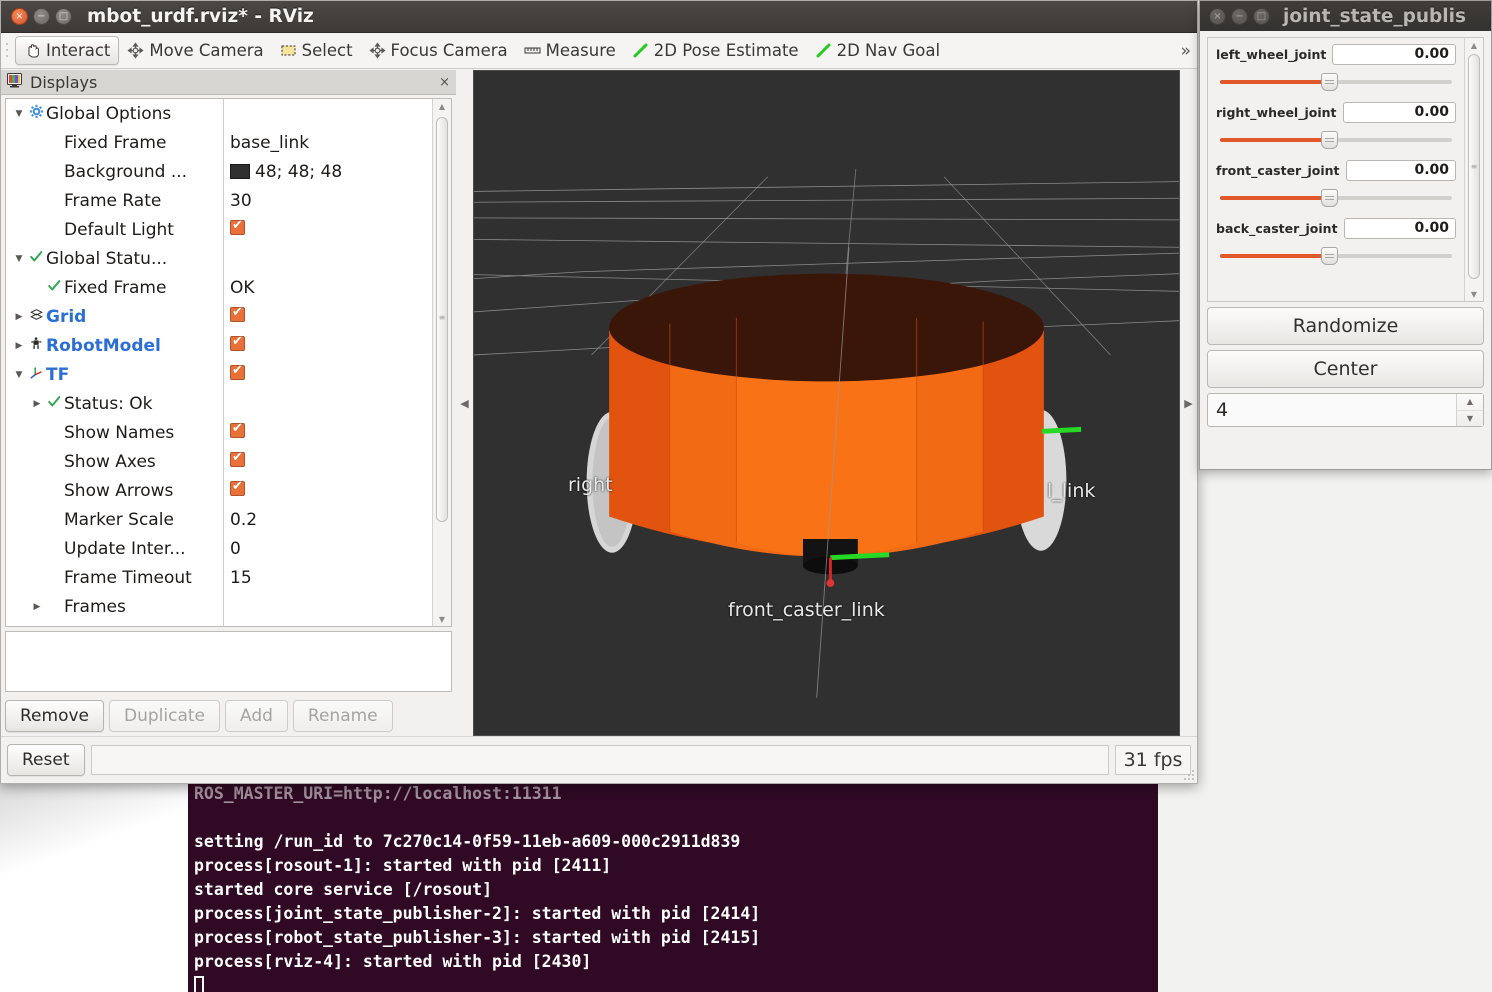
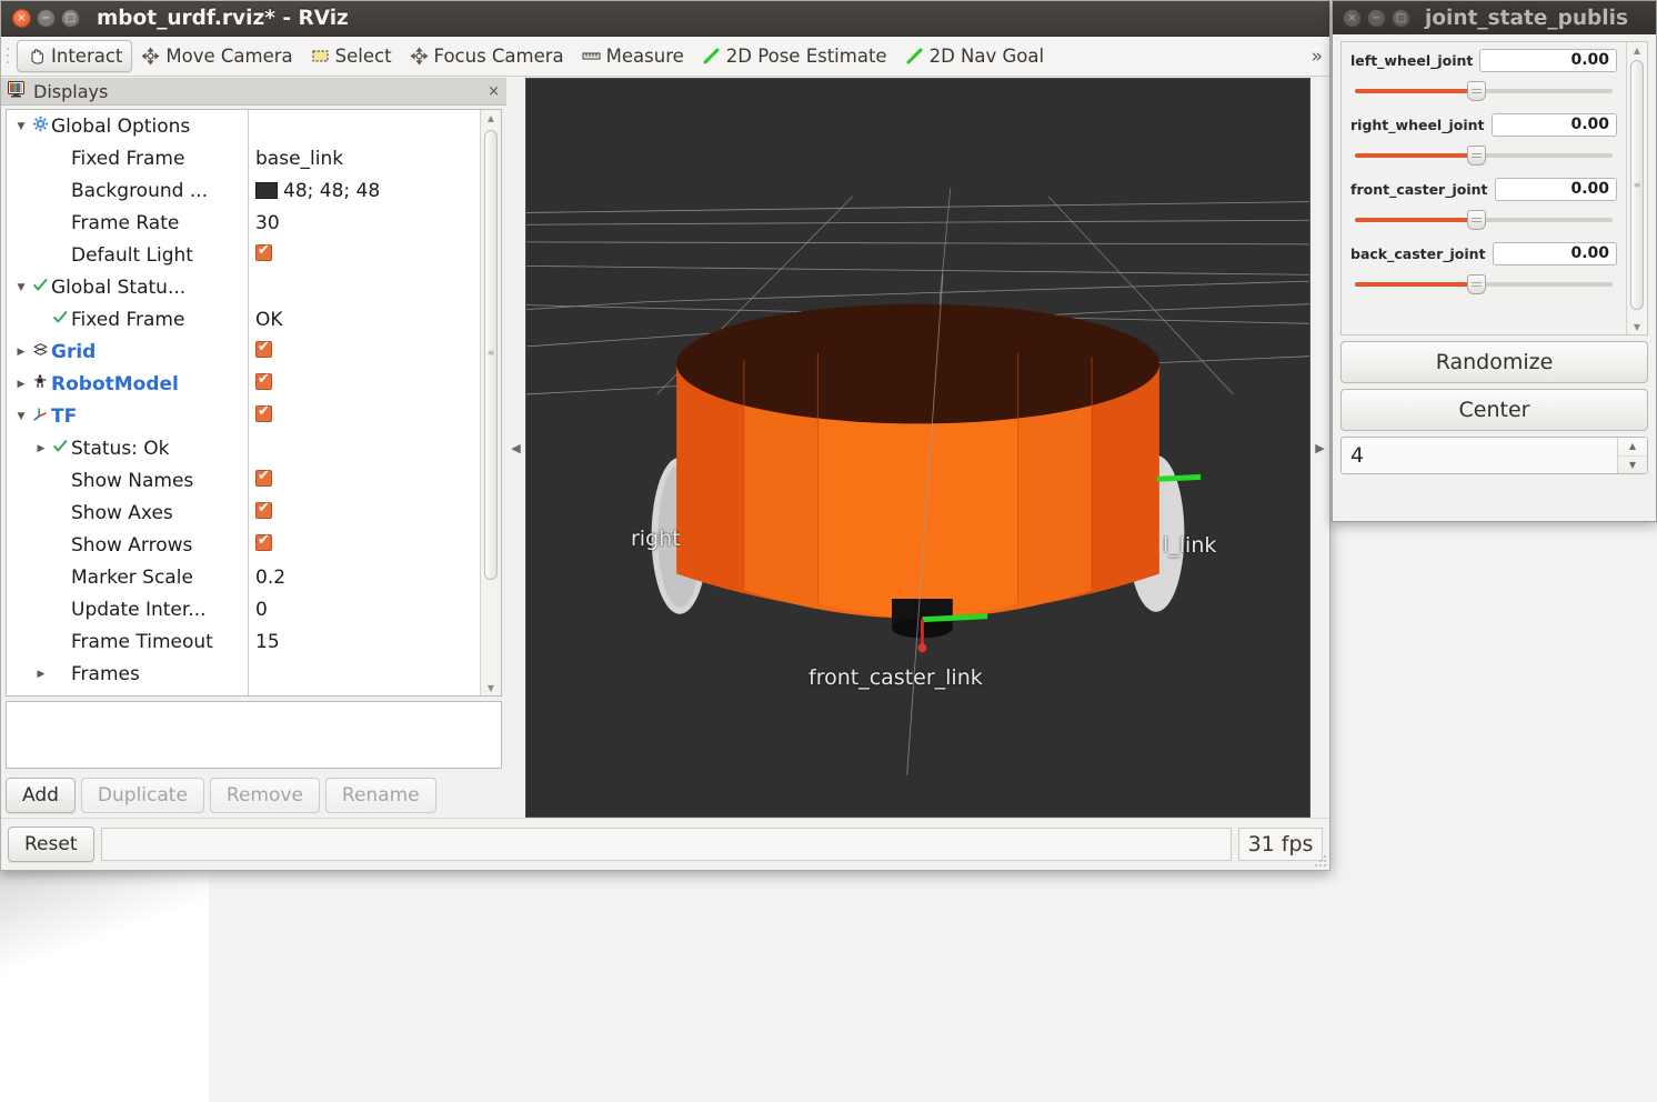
- ROS_MASTER_URI=http://localhost:11311
- setting /run_id to 7c270c14-0f59-11eb-a609-000c2911d839
- process[rosout-1]: started with pid [2411]
- started core service [/rosout]
- process[joint_state_publisher-2]: started with pid [2414]
- process[robot_state_publisher-3]: started with pid [2415]
- process[rviz-4]: started with pid [2430]
  ×
  −
  □
  mbot_urdf.rviz* - RViz
  Interact
  Move Camera
  Select
  Focus Camera
  Measure
  2D Pose Estimate
  2D Nav Goal
  »
  Displays
  ×
  ▼
  Global Options
  Fixed Frame
  base_link
  Background ...
  48; 48; 48
  Frame Rate
  30
  Default Light
  ▼
  Global Statu...
  Fixed Frame
  OK
  ▶
  Grid
  ▶
  RobotModel
  ▼
  TF
  ▶
  Status: Ok
  Show Names
  Show Axes
  Show Arrows
  Marker Scale
  0.2
  Update Inter...
  0
  Frame Timeout
  15
  ▶
  Frames
  ▲
  ≡
  ▼
- Remove
+ Add
  Duplicate
- Add
+ Remove
  Rename
  ◀
  right
  l_link
  front_caster_link
  ▶
  Reset
  31 fps
  ×
  −
  □
  joint_state_publis
  left_wheel_joint
  0.00
  right_wheel_joint
  0.00
  front_caster_joint
  0.00
  back_caster_joint
  0.00
  ▲
  ≡
  ▼
  Randomize
  Center
  4
  ▲
  ▼
